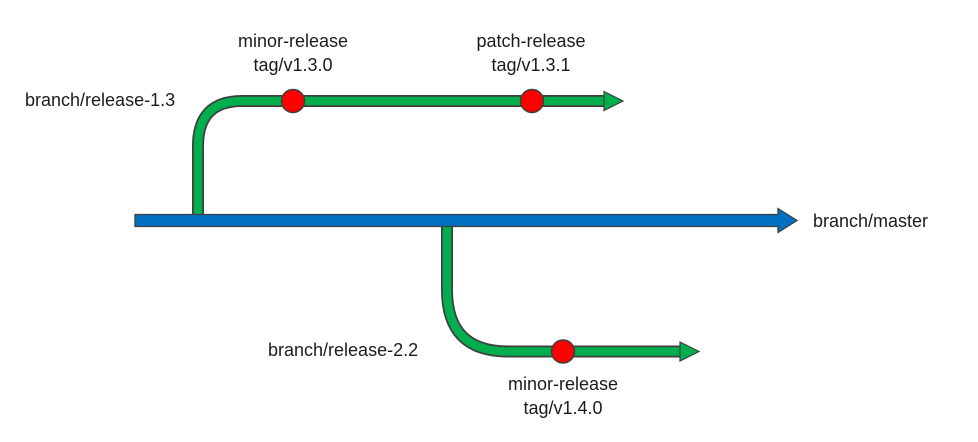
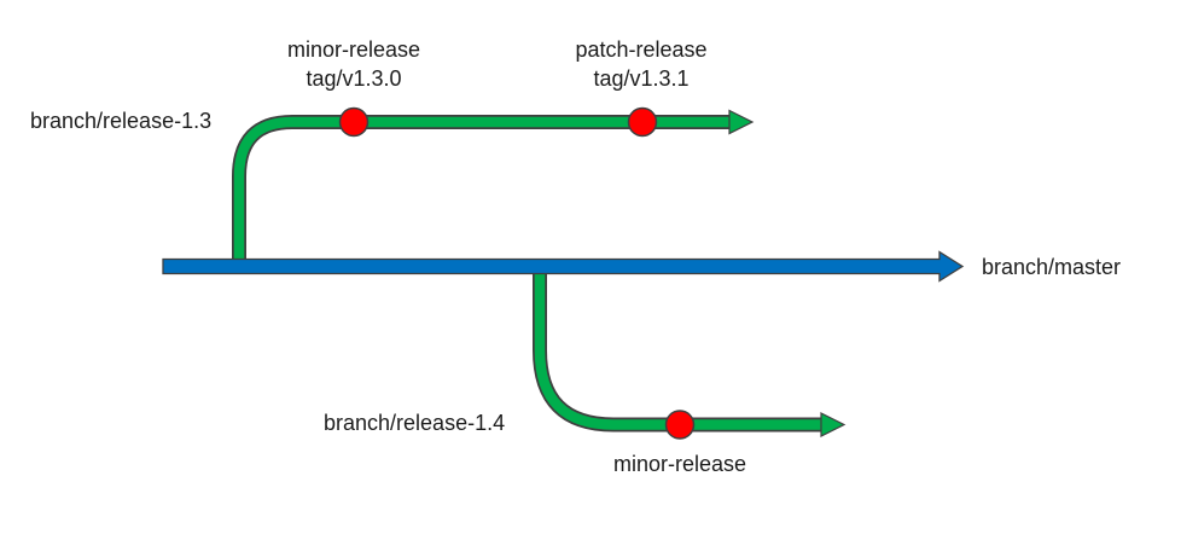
  minor-release
  tag/v1.3.0
  patch-release
  tag/v1.3.1
  branch/release-1.3
  branch/master
- branch/release-2.2
+ branch/release-1.4
  minor-release
- tag/v1.4.0
